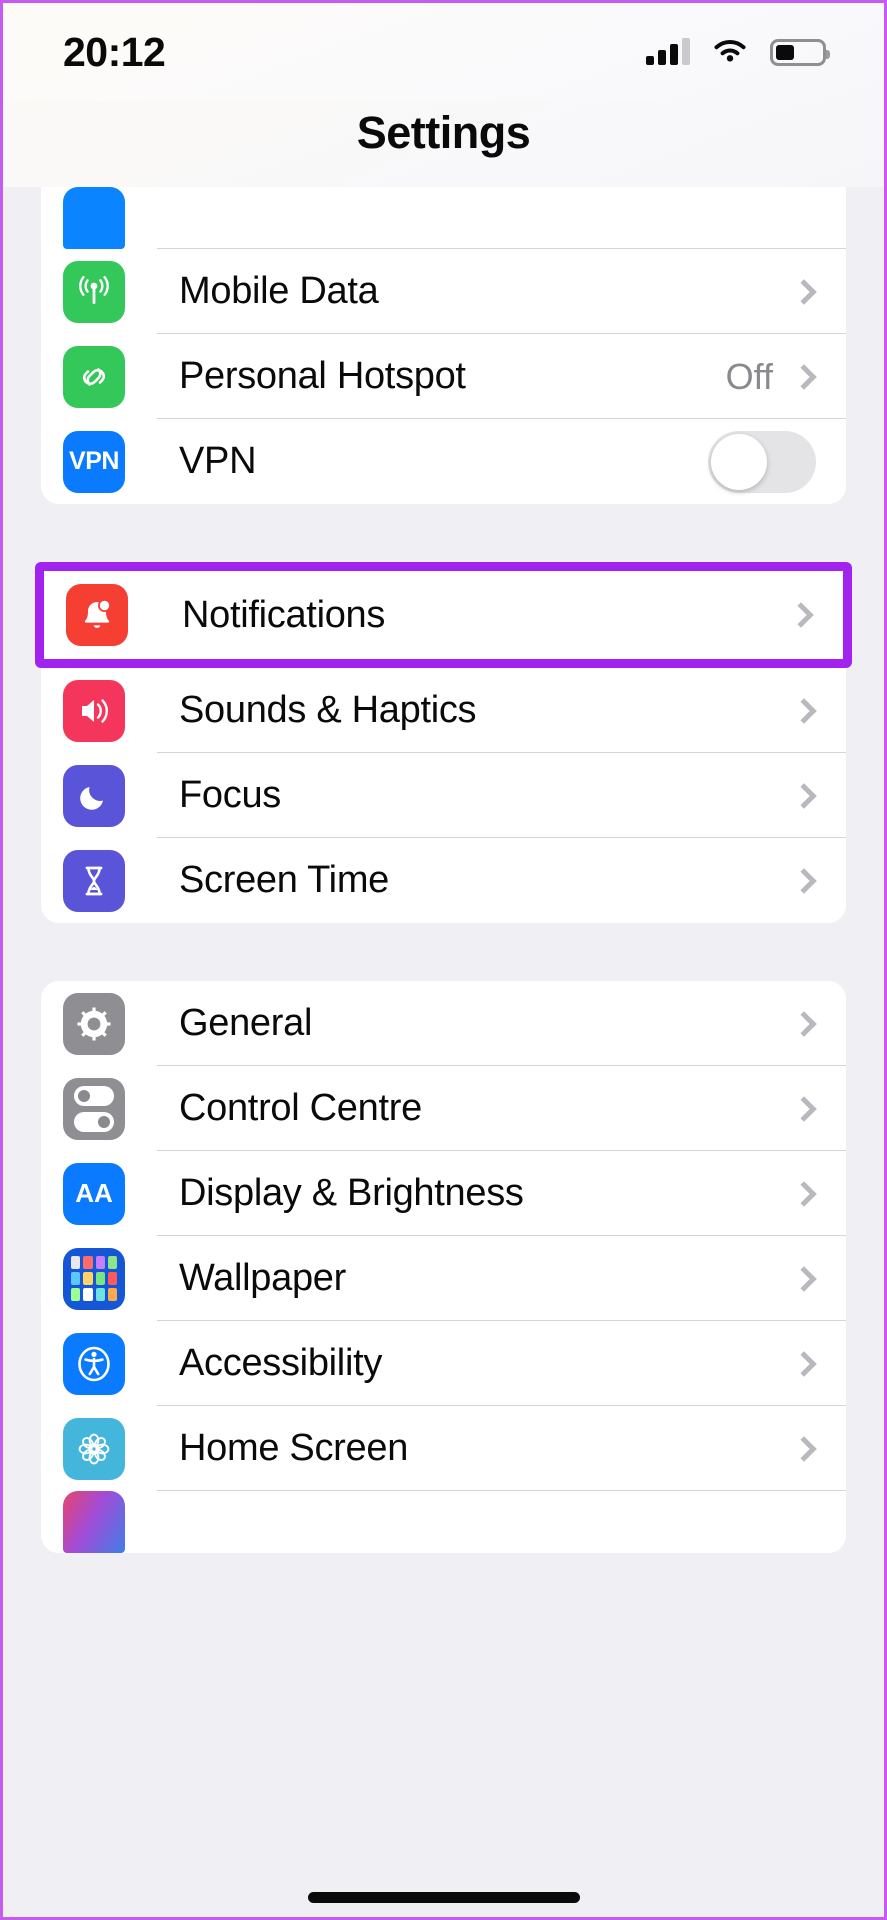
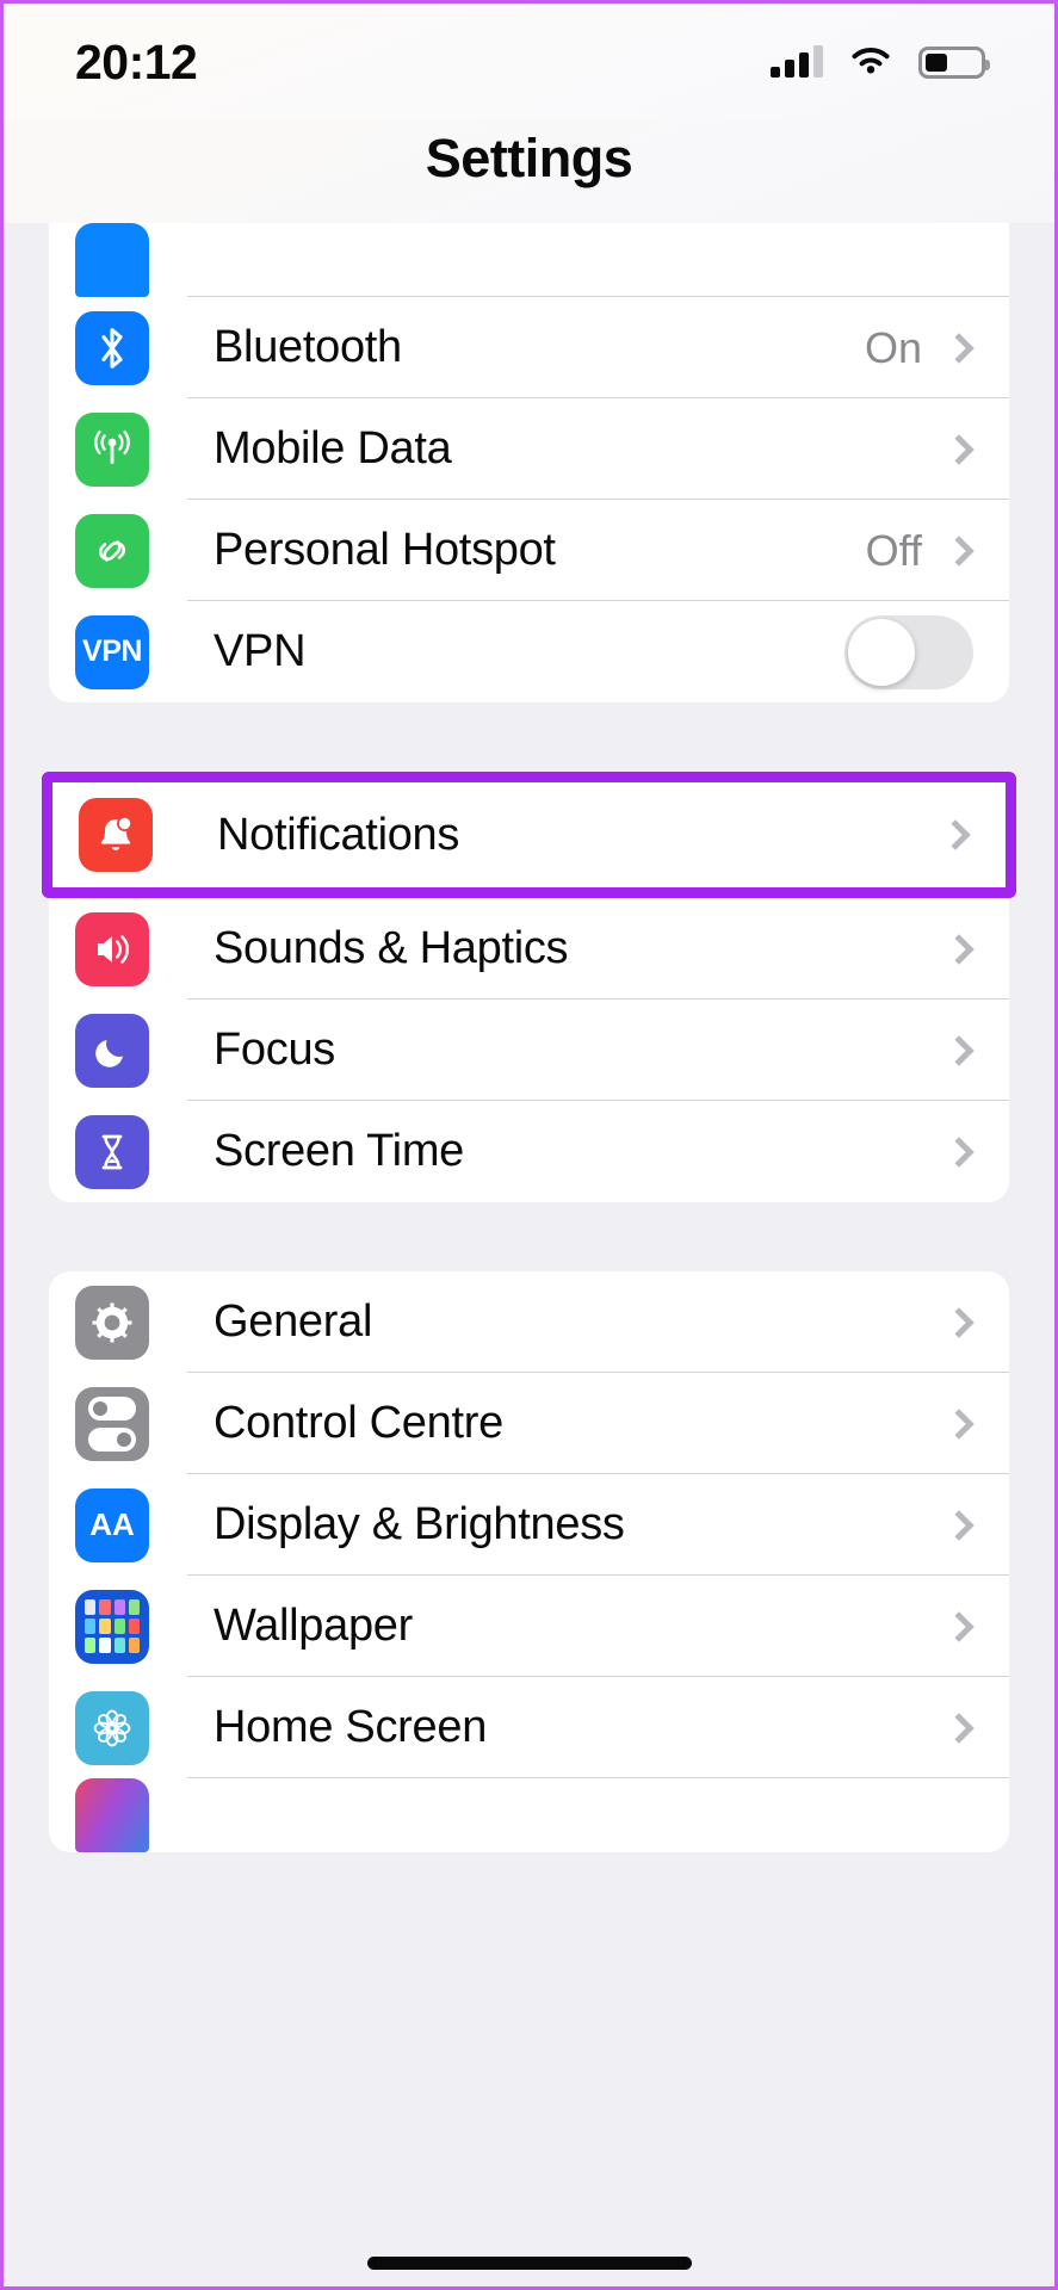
  20:12
  Settings
+ Bluetooth
+ On
  Mobile Data
  Personal Hotspot
  Off
  VPN
  VPN
  Notifications
  Sounds & Haptics
  Focus
  Screen Time
  General
  Control Centre
  AA
  Display & Brightness
  Wallpaper
- Accessibility
  Home Screen
